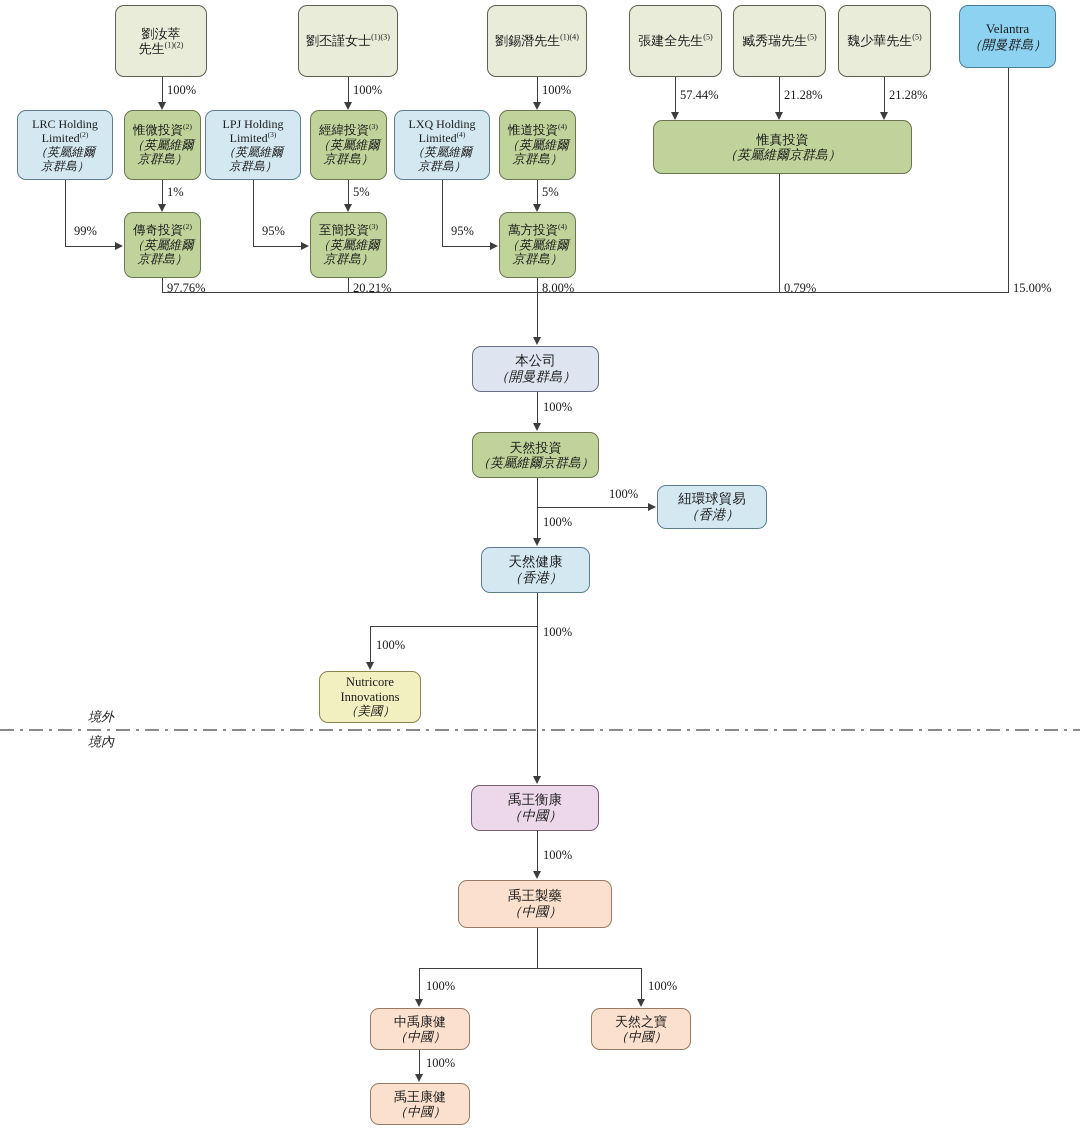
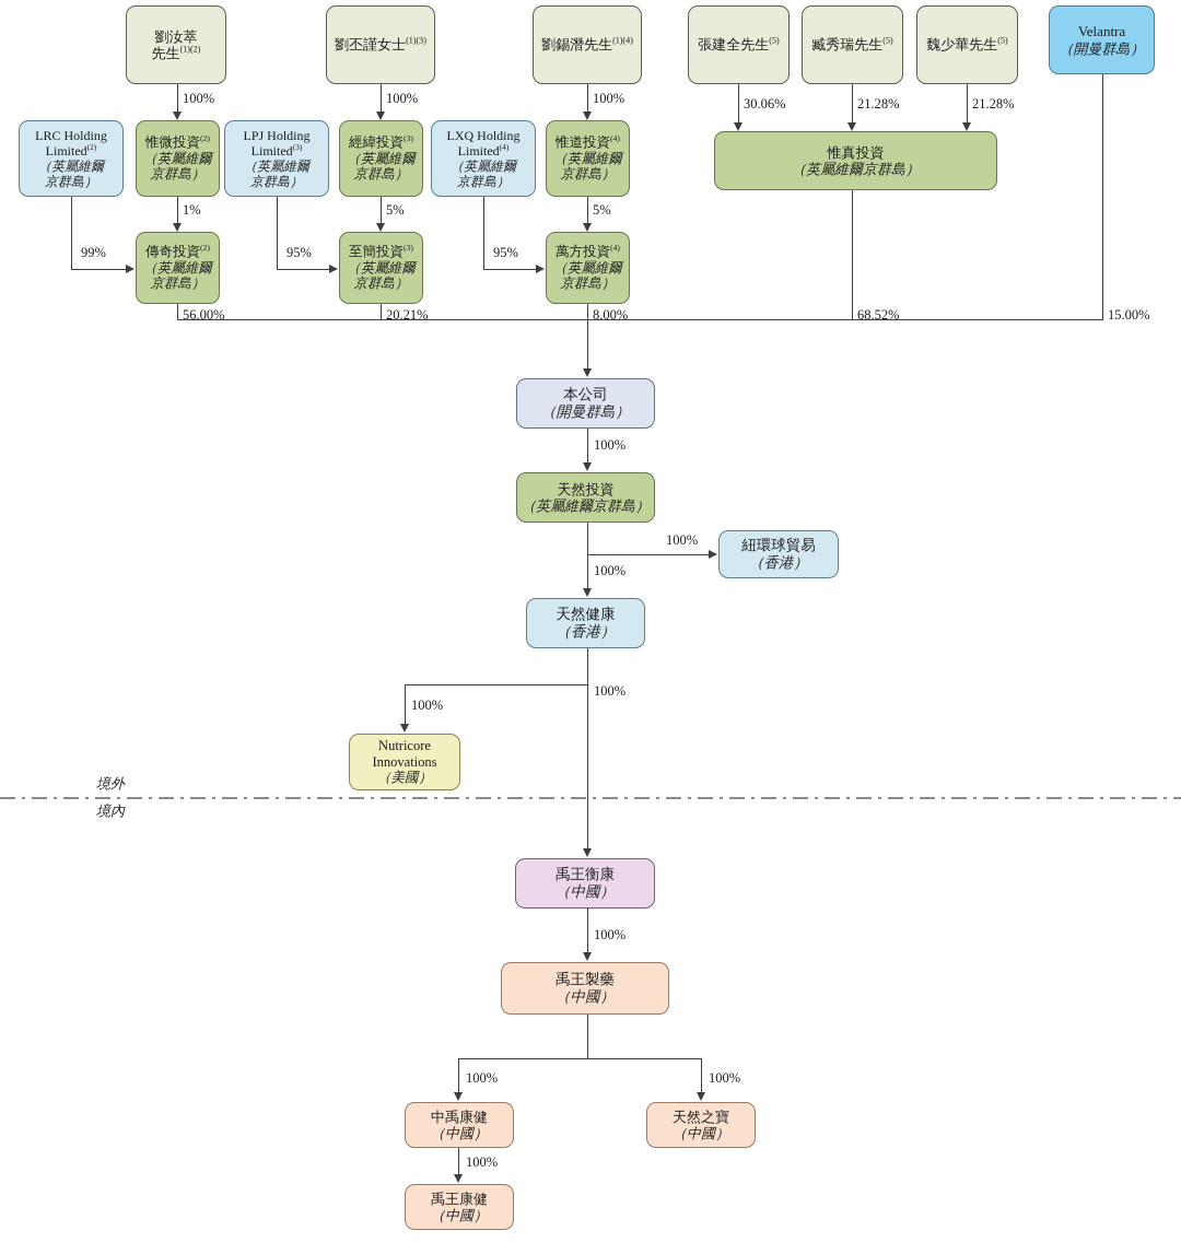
  劉汝萃
  先生(1)(2)
  劉丕謹女士(1)(3)
  劉錫潛先生(1)(4)
  張建全先生(5)
  臧秀瑞先生(5)
  魏少華先生(5)
  Velantra
  （開曼群島）
  LRC Holding
  Limited(2)
  （英屬維爾
  京群島）
  惟微投資(2)
  （英屬維爾
  京群島）
  LPJ Holding
  Limited(3)
  （英屬維爾
  京群島）
  經緯投資(3)
  （英屬維爾
  京群島）
  LXQ Holding
  Limited(4)
  （英屬維爾
  京群島）
  惟道投資(4)
  （英屬維爾
  京群島）
  惟真投資
  （英屬維爾京群島）
  傳奇投資(2)
  （英屬維爾
  京群島）
  至簡投資(3)
  （英屬維爾
  京群島）
  萬方投資(4)
  （英屬維爾
  京群島）
  本公司
  （開曼群島）
  天然投資
  （英屬維爾京群島）
  紐環球貿易
  （香港）
  天然健康
  （香港）
  Nutricore
  Innovations
  （美國）
  禹王衡康
  （中國）
  禹王製藥
  （中國）
  中禹康健
  （中國）
  禹王康健
  （中國）
  天然之寶
  （中國）
  100%
  100%
  100%
- 57.44%
+ 30.06%
  21.28%
  21.28%
  1%
  99%
  5%
  95%
  5%
  95%
- 97.76%
+ 56.00%
  20.21%
  8.00%
- 0.79%
+ 68.52%
  15.00%
  100%
  100%
  100%
  100%
  100%
  境外
  境內
  100%
  100%
  100%
  100%
